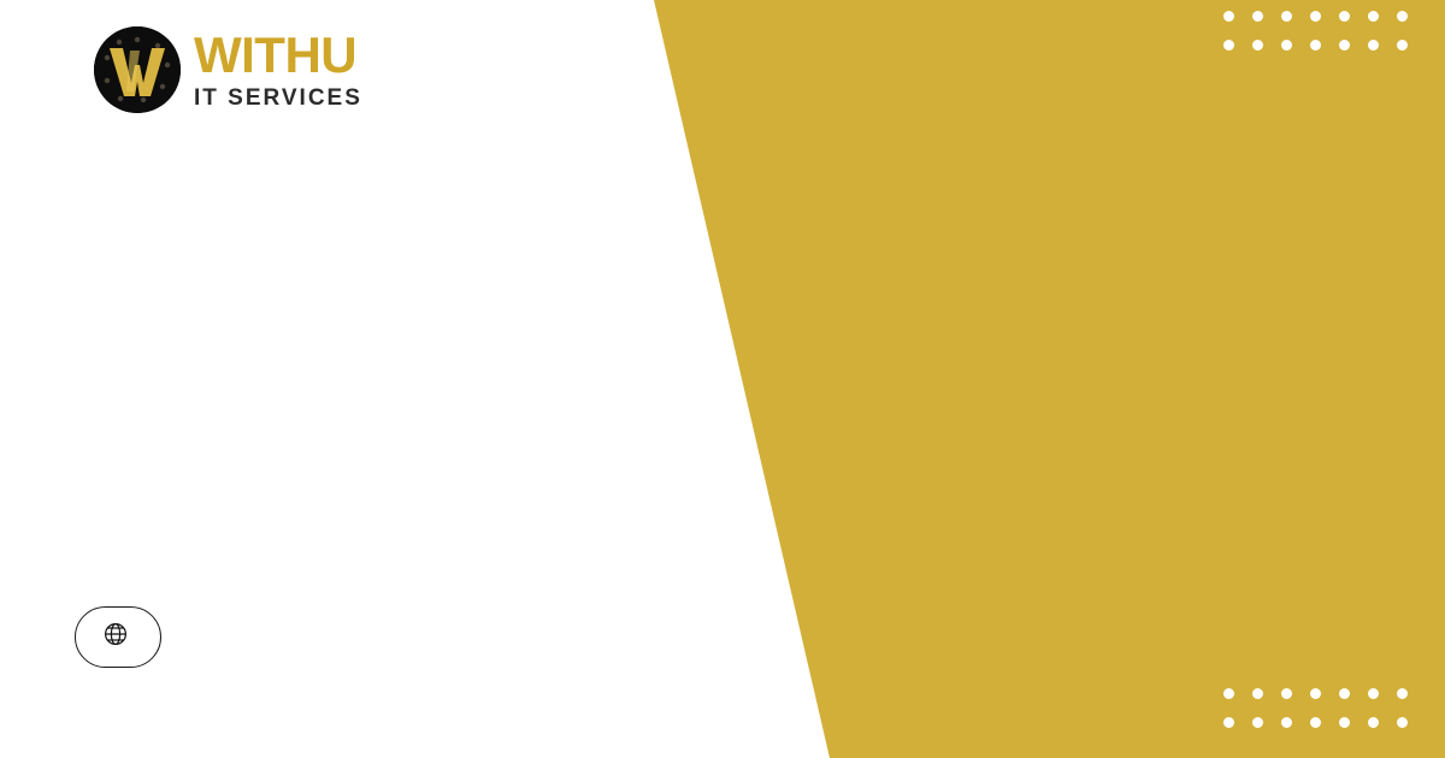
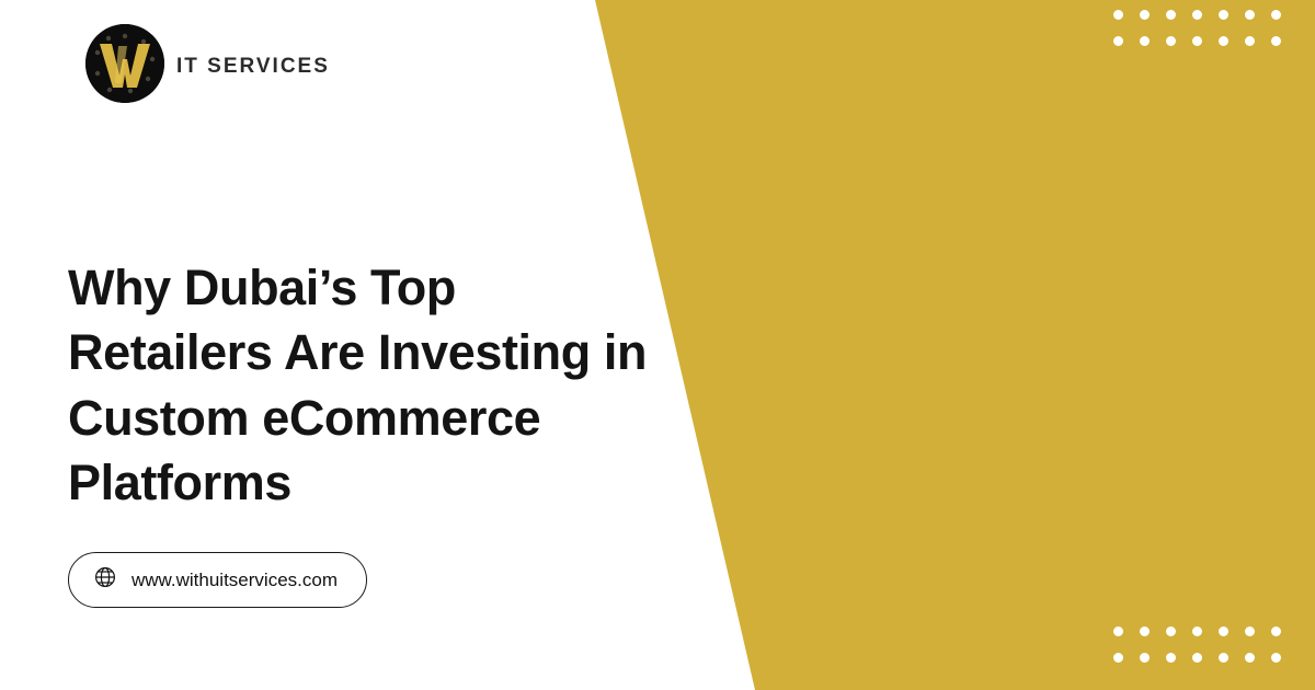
- WITHU
  IT SERVICES
+ Why Dubai’s Top Retailers Are Investing in Custom eCommerce Platforms
+ www.withuitservices.com
